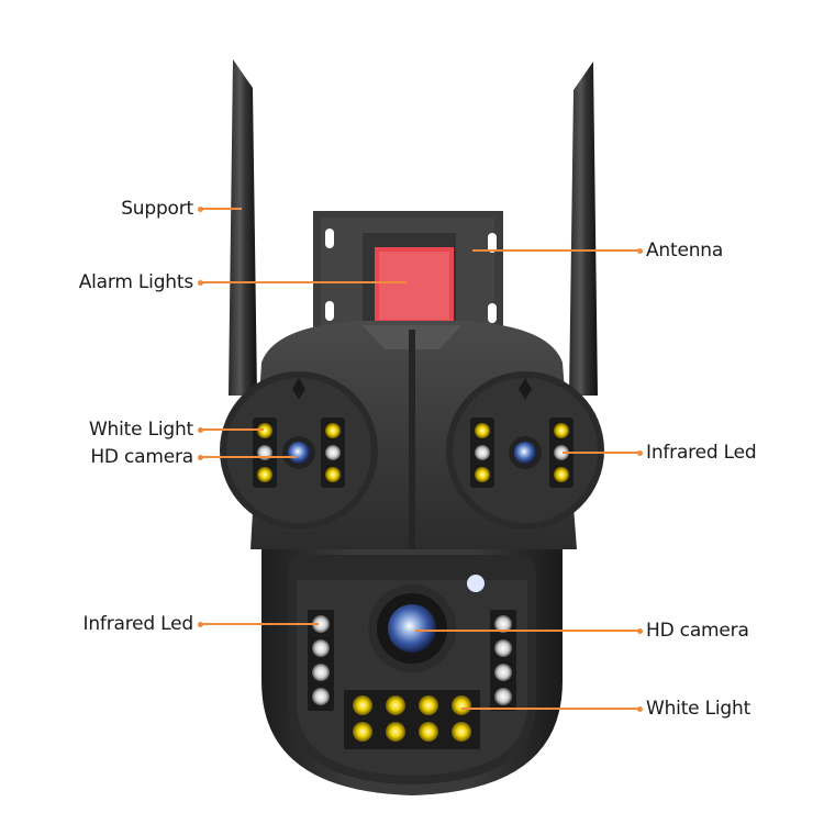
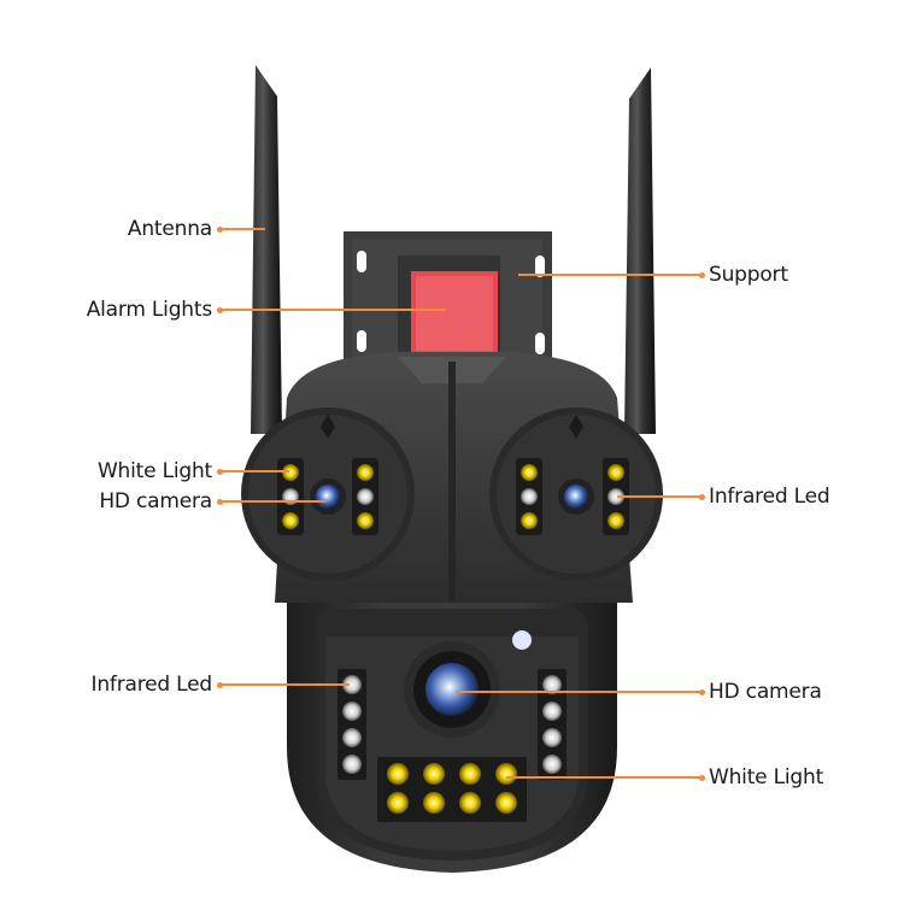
- Support
+ Antenna
  Alarm Lights
- Antenna
+ Support
  White Light
  HD camera
  Infrared Led
  Infrared Led
  HD camera
  White Light
